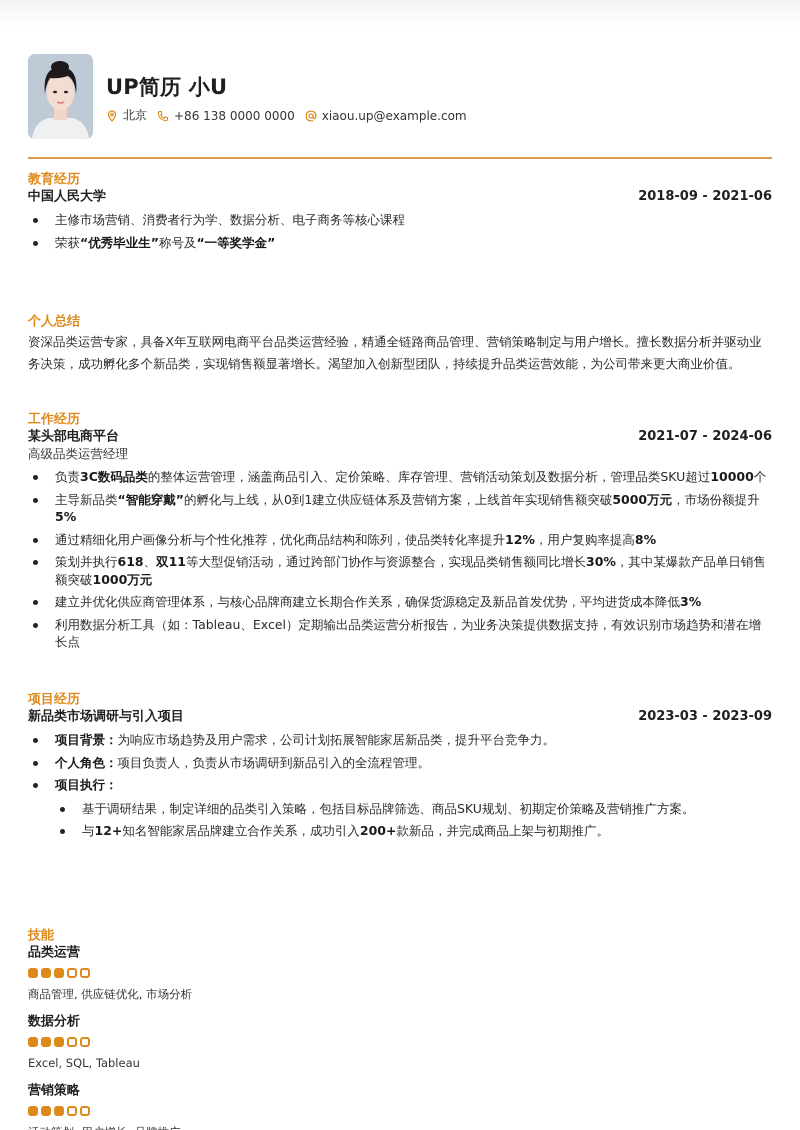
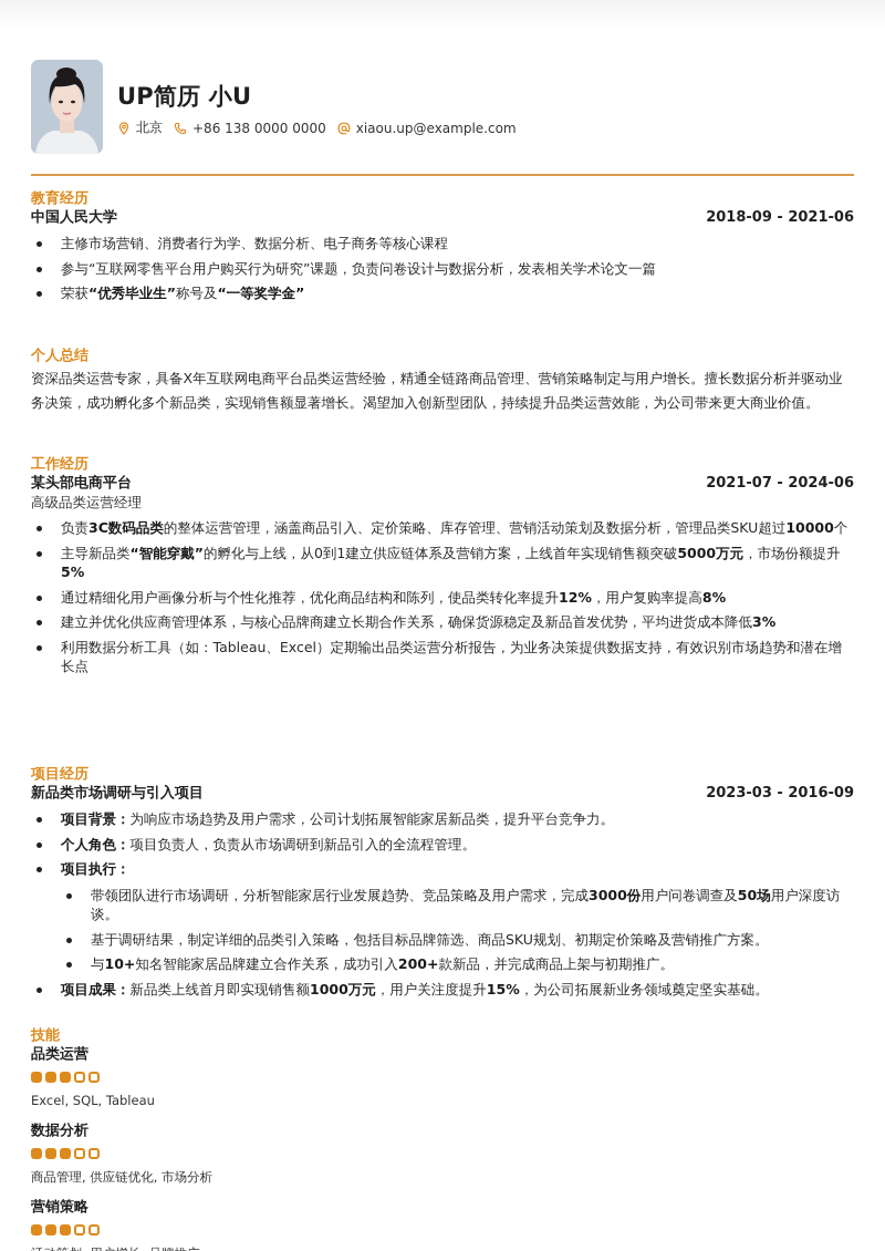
  UP简历 小U
  北京
  +86 138 0000 0000
  xiaou.up@example.com
  教育经历
  中国人民大学
  2018-09 - 2021-06
  主修市场营销、消费者行为学、数据分析、电子商务等核心课程
+ 参与“互联网零售平台用户购买行为研究”课题，负责问卷设计与数据分析，发表相关学术论文一篇
  荣获“优秀毕业生”称号及“一等奖学金”
  个人总结
  资深品类运营专家，具备X年互联网电商平台品类运营经验，精通全链路商品管理、营销策略制定与用户增长。擅长数据分析并驱动业务决策，成功孵化多个新品类，实现销售额显著增长。渴望加入创新型团队，持续提升品类运营效能，为公司带来更大商业价值。
  工作经历
  某头部电商平台
  2021-07 - 2024-06
  高级品类运营经理
  负责3C数码品类的整体运营管理，涵盖商品引入、定价策略、库存管理、营销活动策划及数据分析，管理品类SKU超过10000个
  主导新品类“智能穿戴”的孵化与上线，从0到1建立供应链体系及营销方案，上线首年实现销售额突破5000万元，市场份额提升5%
  通过精细化用户画像分析与个性化推荐，优化商品结构和陈列，使品类转化率提升12%，用户复购率提高8%
- 策划并执行618、双11等大型促销活动，通过跨部门协作与资源整合，实现品类销售额同比增长30%，其中某爆款产品单日销售额突破1000万元
  建立并优化供应商管理体系，与核心品牌商建立长期合作关系，确保货源稳定及新品首发优势，平均进货成本降低3%
  利用数据分析工具（如：Tableau、Excel）定期输出品类运营分析报告，为业务决策提供数据支持，有效识别市场趋势和潜在增长点
  项目经历
  新品类市场调研与引入项目
- 2023-03 - 2023-09
+ 2023-03 - 2016-09
  项目背景：为响应市场趋势及用户需求，公司计划拓展智能家居新品类，提升平台竞争力。
  个人角色：项目负责人，负责从市场调研到新品引入的全流程管理。
  项目执行：
+ 带领团队进行市场调研，分析智能家居行业发展趋势、竞品策略及用户需求，完成3000份用户问卷调查及50场用户深度访谈。
  基于调研结果，制定详细的品类引入策略，包括目标品牌筛选、商品SKU规划、初期定价策略及营销推广方案。
- 与12+知名智能家居品牌建立合作关系，成功引入200+款新品，并完成商品上架与初期推广。
+ 与10+知名智能家居品牌建立合作关系，成功引入200+款新品，并完成商品上架与初期推广。
+ 项目成果：新品类上线首月即实现销售额1000万元，用户关注度提升15%，为公司拓展新业务领域奠定坚实基础。
  技能
  品类运营
- 商品管理, 供应链优化, 市场分析
+ Excel, SQL, Tableau
  数据分析
- Excel, SQL, Tableau
+ 商品管理, 供应链优化, 市场分析
  营销策略
